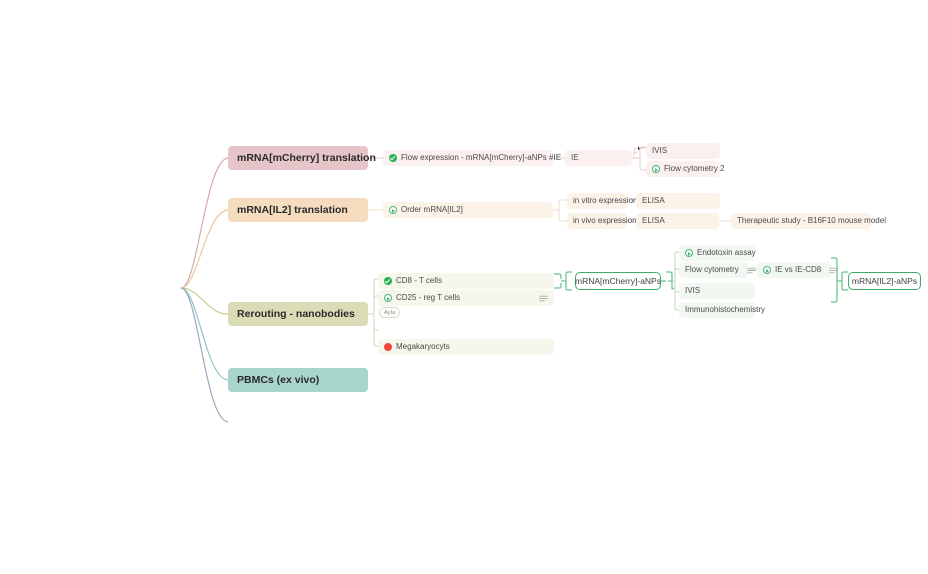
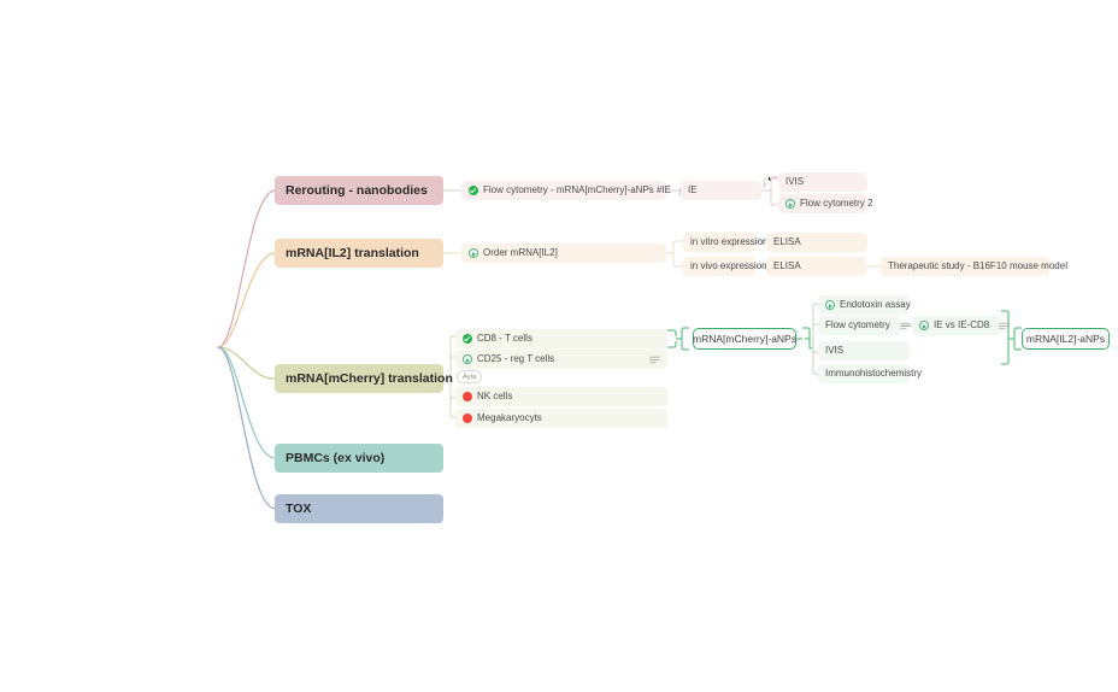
- mRNA[mCherry] translation
+ Rerouting - nanobodies
  mRNA[IL2] translation
- Rerouting - nanobodies
+ mRNA[mCherry] translation
  PBMCs (ex vivo)
+ TOX
- Flow expression - mRNA[mCherry]-aNPs #IE
+ Flow cytometry - mRNA[mCherry]-aNPs #IE
  IE
  IVIS
  Flow cytometry 2
  Order mRNA[IL2]
  in vitro expressio
  ELISA
  in vivo expression
  ELISA
  Therapeutic study - B16F10 mouse model
  CD8 - T cells
  CD25 - reg T cells
+ NK cells
  Megakaryocyts
  mRNA[mCherry]-aNPs
  Endotoxin assay
  Flow cytometry
  IVIS
  Immunohistochemistry
  IE vs IE-CD8
  mRNA[IL2]-aNPs
